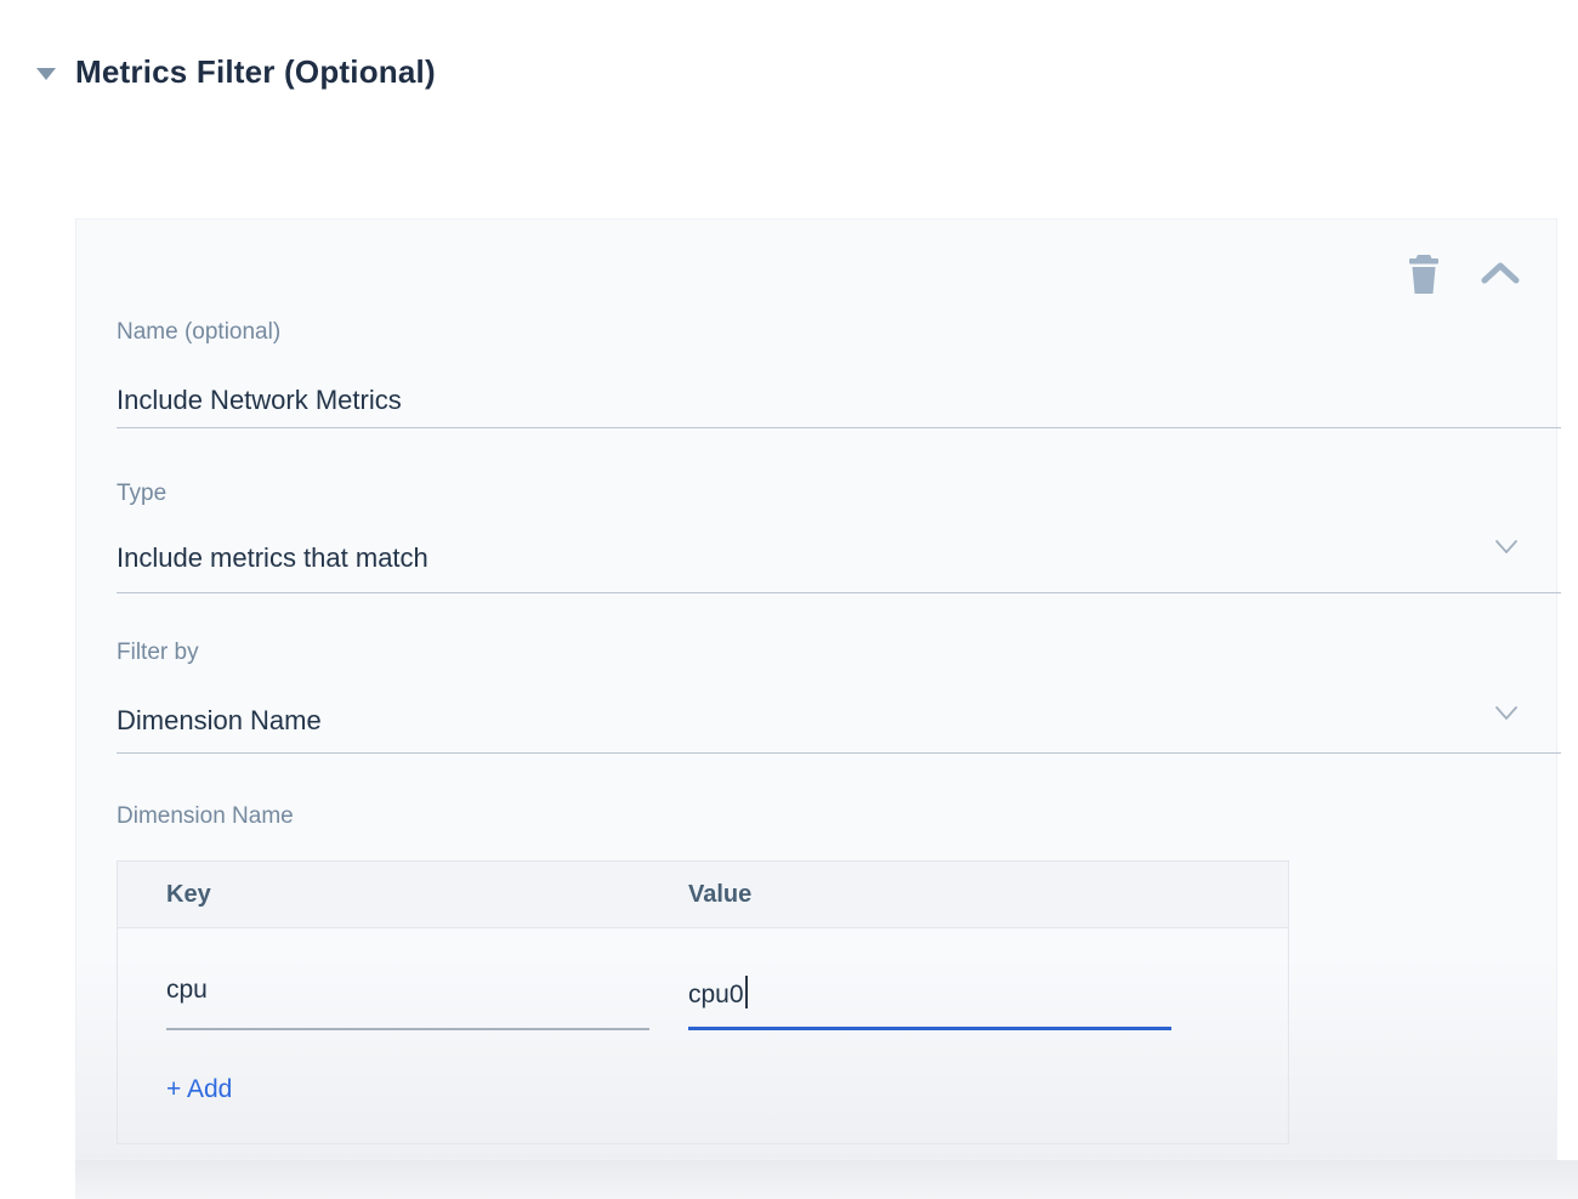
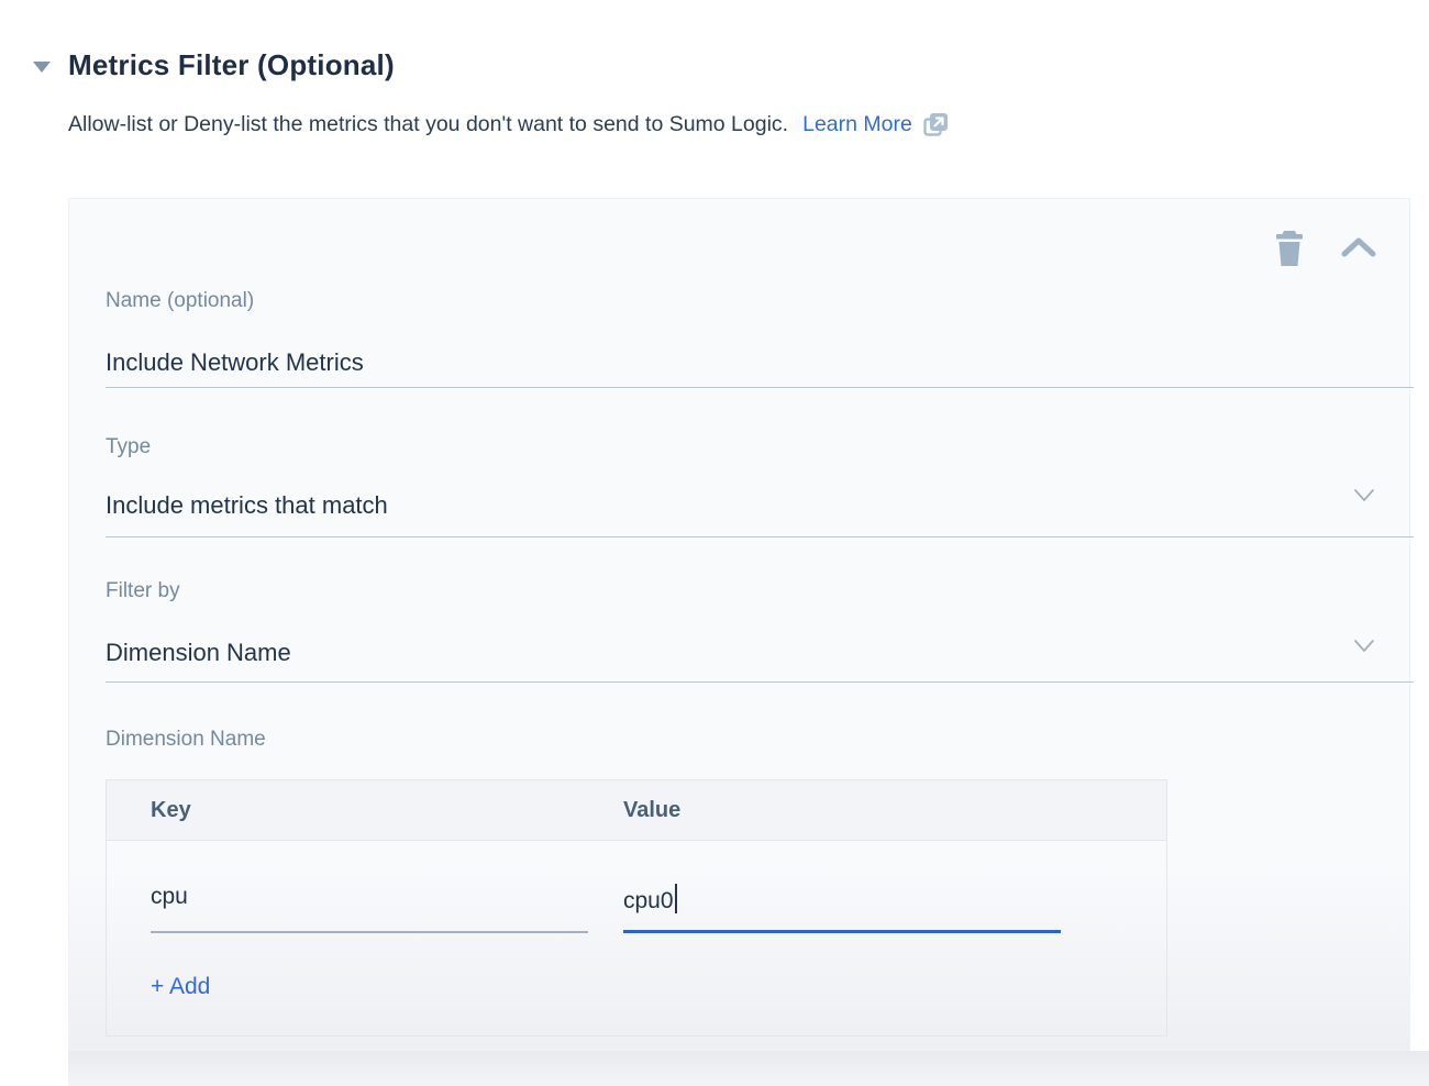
  Metrics Filter (Optional)
+ Allow-list or Deny-list the metrics that you don't want to send to Sumo Logic.
+ Learn More
  Name (optional)
  Include Network Metrics
  Type
  Include metrics that match
  Filter by
  Dimension Name
  Dimension Name
  Key
  Value
  cpu
  cpu0
  + Add
